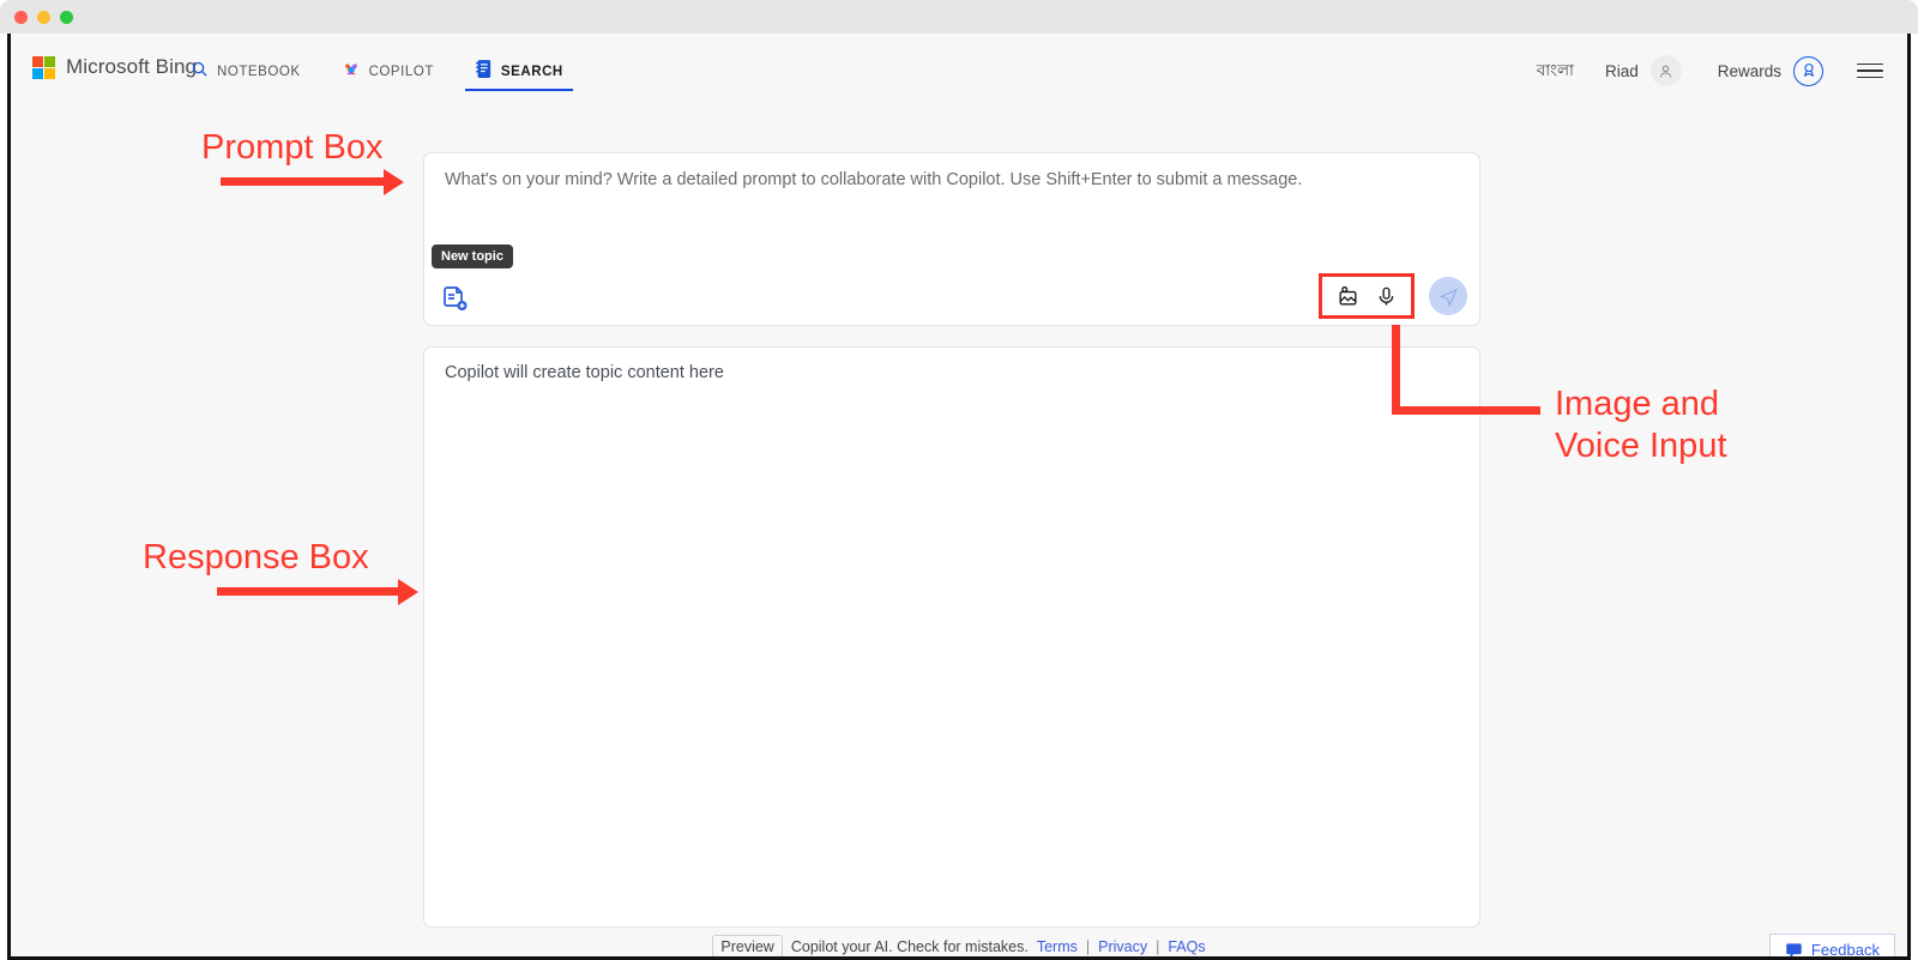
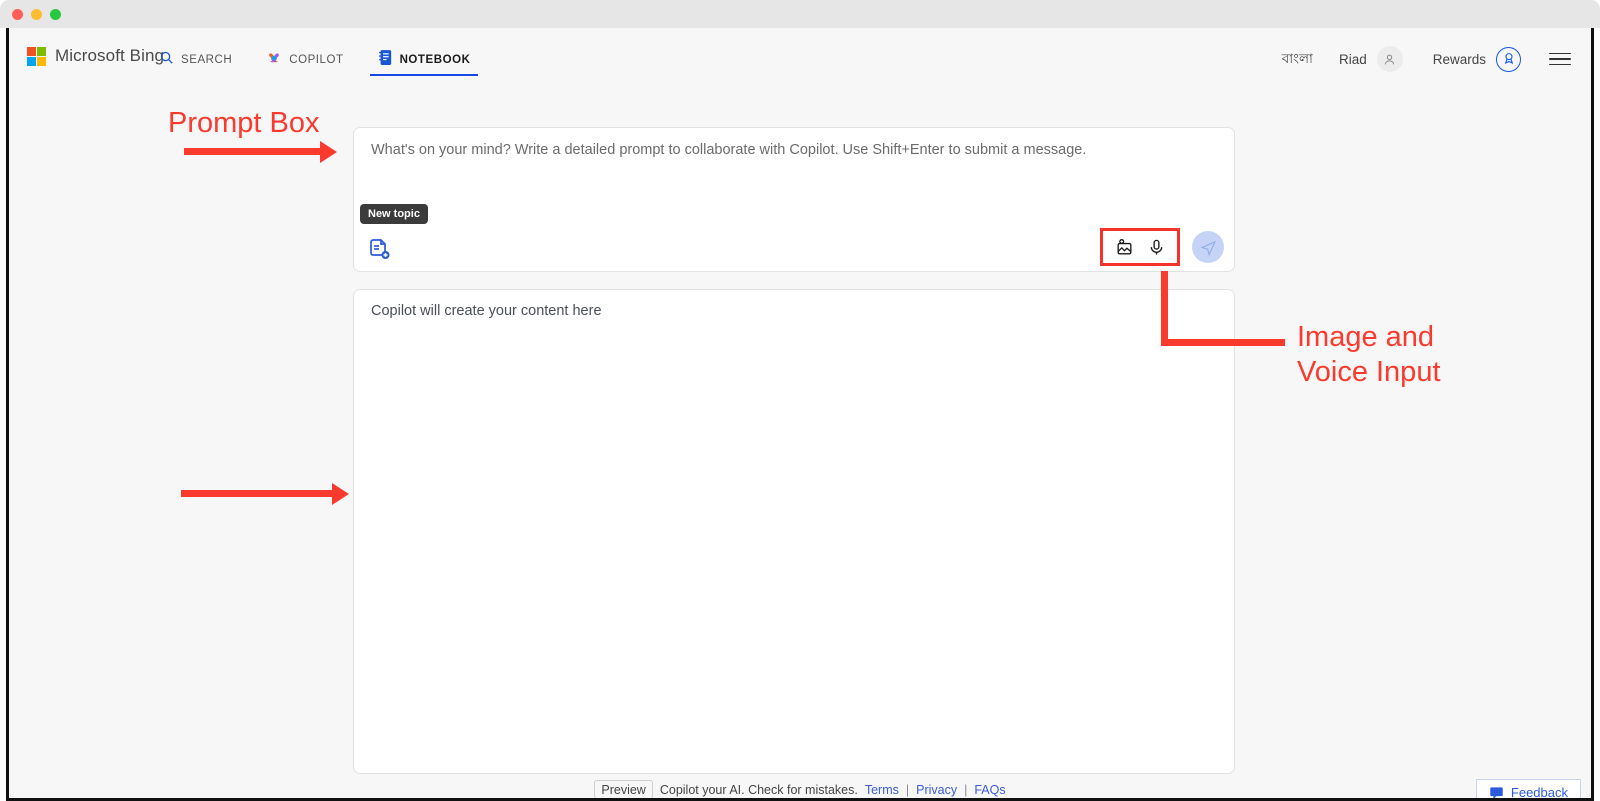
  Microsoft Bing
- NOTEBOOK
+ SEARCH
  COPILOT
- SEARCH
+ NOTEBOOK
  বাংলা
  Riad
  Rewards
  What's on your mind? Write a detailed prompt to collaborate with Copilot. Use Shift+Enter to submit a message.
  New topic
- Copilot will create topic content here
+ Copilot will create your content here
  Preview
  Copilot your AI. Check for mistakes.
  Terms
  |
  Privacy
  |
  FAQs
  Feedback
  Prompt Box
- Response Box
  Image and
  Voice Input
